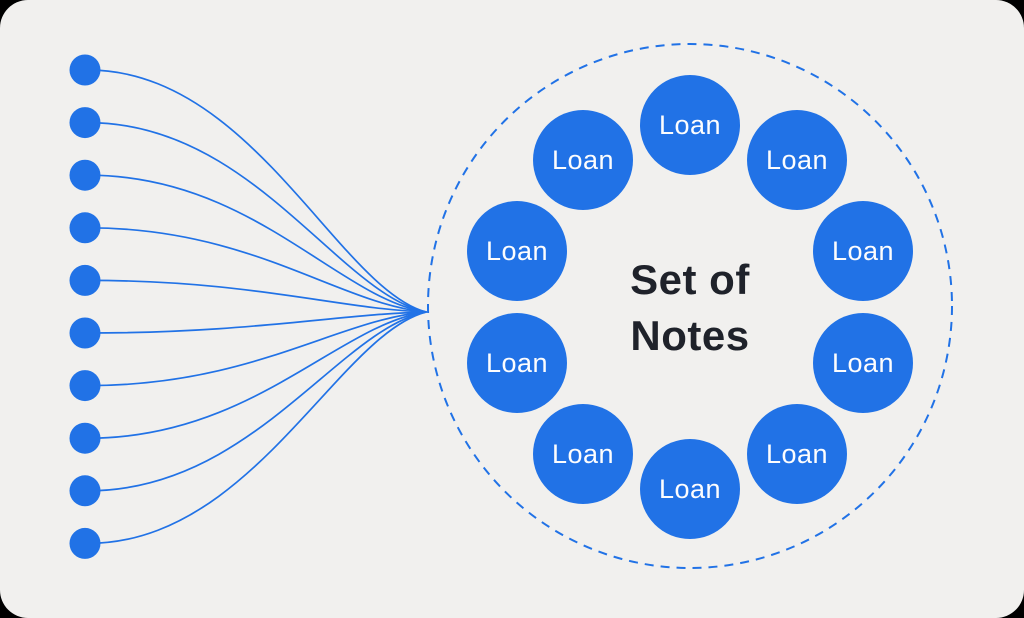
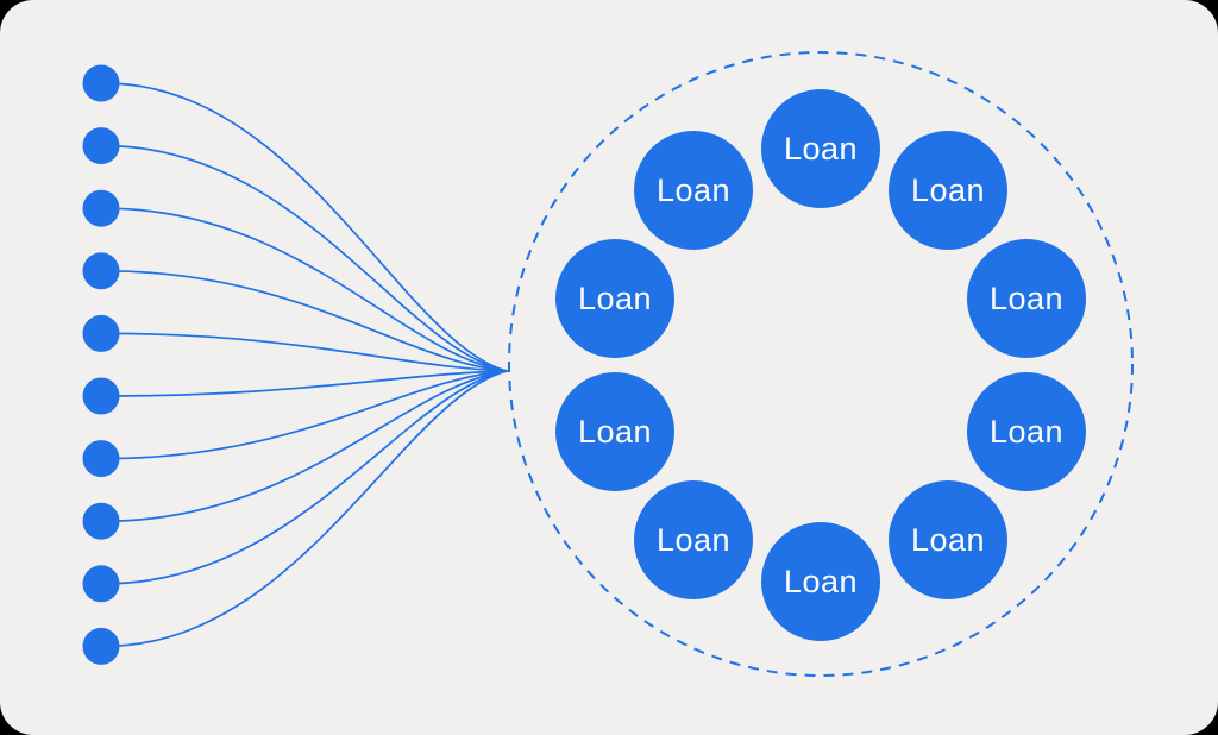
  Loan
  Loan
  Loan
  Loan
  Loan
  Loan
  Loan
  Loan
  Loan
  Loan
- Set of
- Notes
